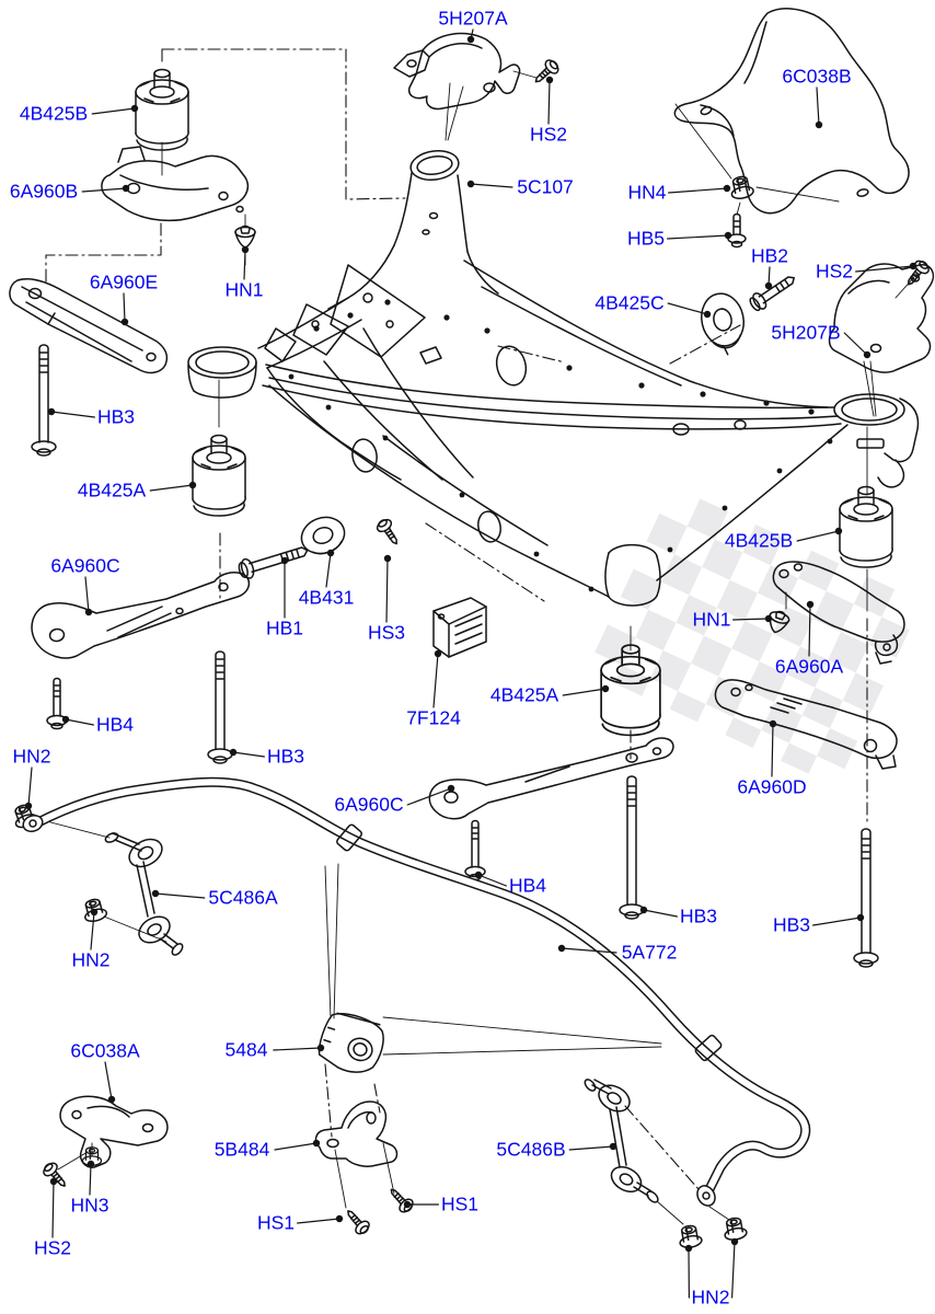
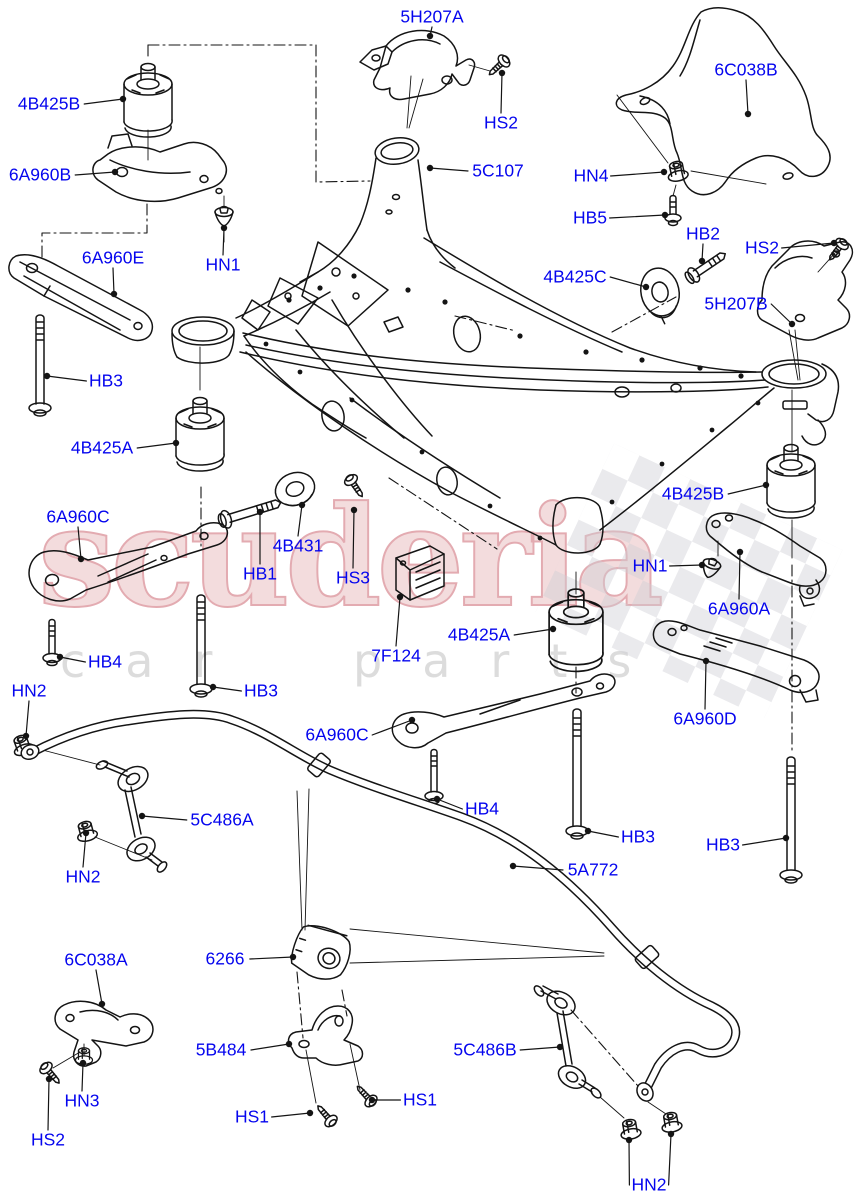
+ scuderia
+ car parts
  5H207A
  6C038B
  4B425B
  6A960B
  HS2
  5C107
  HN4
  HB5
  HB2
  HS2
  4B425C
  5H207B
  6A960E
  HN1
  HB3
  4B425A
  6A960C
  4B431
  HB1
  HS3
  7F124
  4B425A
  HN1
  6A960A
  4B425B
  6A960D
  HB4
  HN2
  HB3
  6A960C
  5C486A
  HN2
  HB4
  HB3
  HB3
  5A772
  6C038A
- 5484
+ 6266
  5B484
  HN3
  HS2
  HS1
  HS1
  5C486B
  HN2
